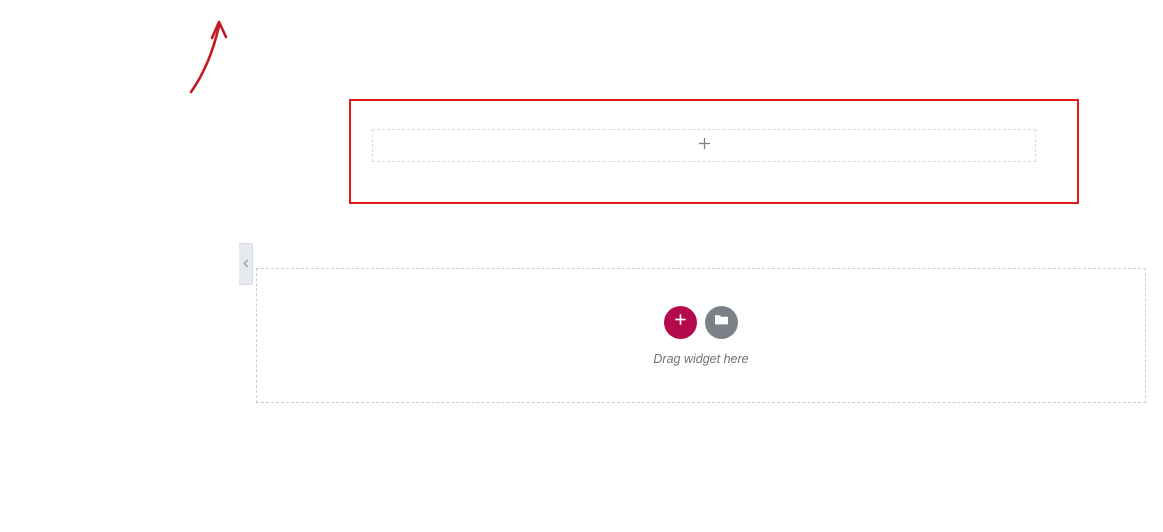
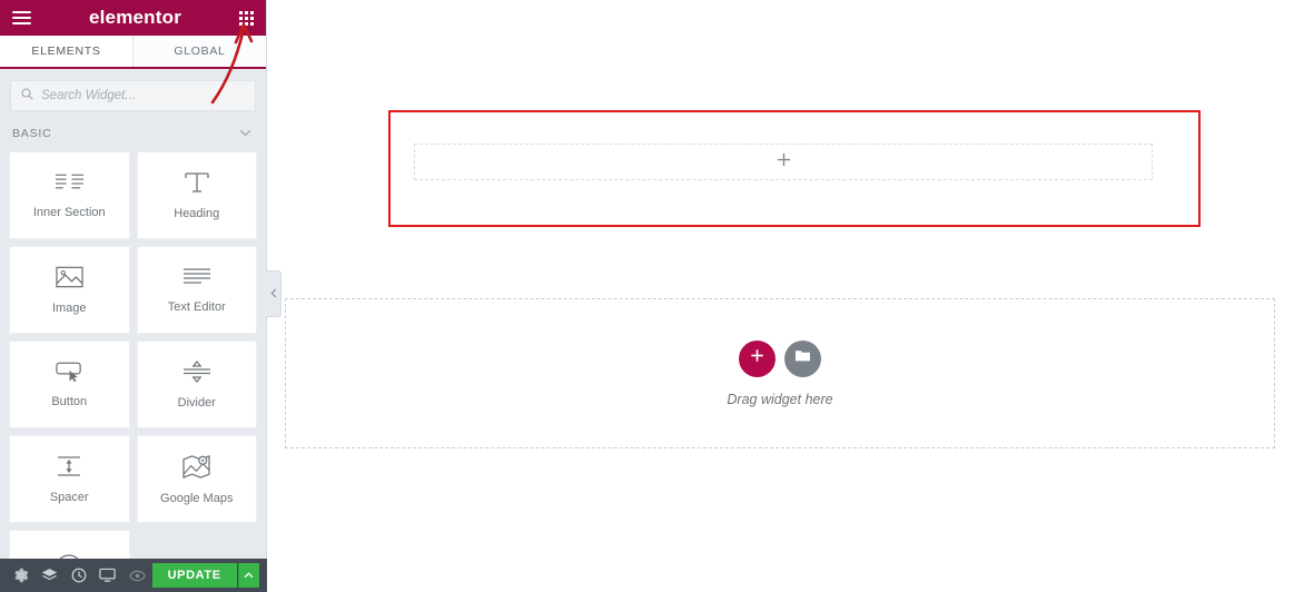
+ elementor
+ ELEMENTS
+ GLOBAL
+ Search Widget...
+ BASIC
+ Inner Section
+ Heading
+ Image
+ Text Editor
+ Button
+ Divider
+ Spacer
+ Google Maps
+ UPDATE
  Drag widget here
